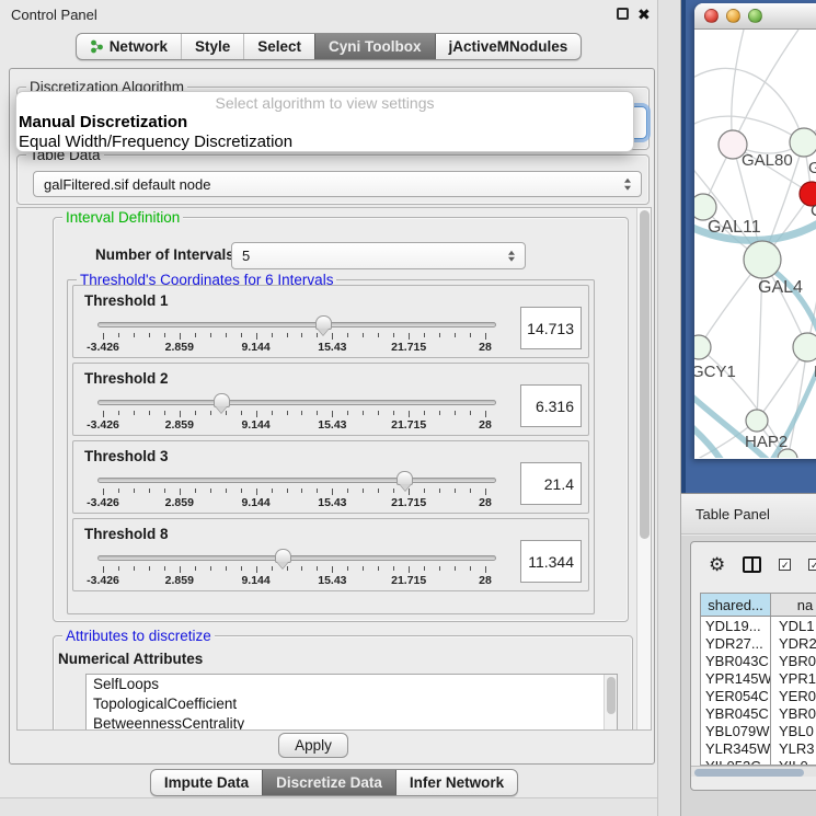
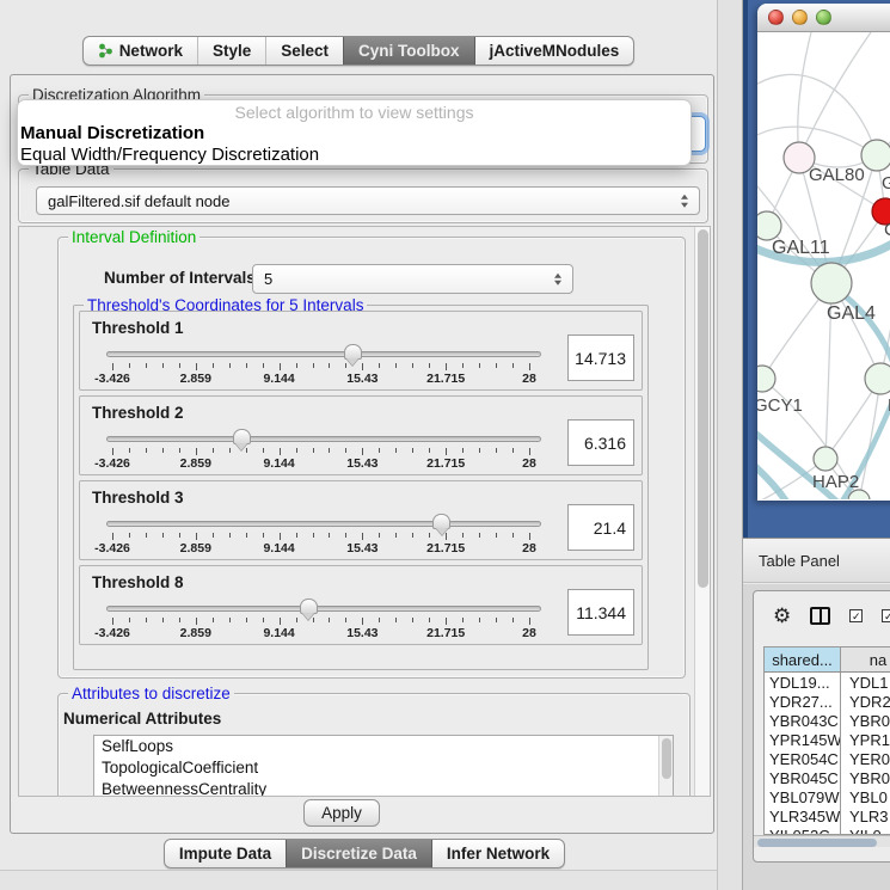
- Control Panel
- ✖
  Network
  Style
  Select
  Cyni Toolbox
  jActiveMNodules
  Discretization Algorithm
  Select algorithm to view settings
  Manual Discretization
  Equal Width/Frequency Discretization
  Table Data
  galFiltered.sif default node
  Interval Definition
  Number of Interval
  5
- Threshold's Coordinates for 6 Intervals
+ Threshold's Coordinates for 5 Intervals
  Threshold 1
  -3.426
  2.859
  9.144
  15.43
  21.715
  28
  14.713
  Threshold 2
  -3.426
  2.859
  9.144
  15.43
  21.715
  28
  6.316
  Threshold 3
  -3.426
  2.859
  9.144
  15.43
  21.715
  28
  21.4
  Threshold 8
  -3.426
  2.859
  9.144
  15.43
  21.715
  28
  11.344
  Attributes to discretize
  Numerical Attributes
  SelfLoops
  TopologicalCoefficient
  BetweennessCentrality
  Apply
  Impute Data
  Discretize Data
  Infer Network
  GAL80
  GAL11
  GAL4
  GCY1
  HAP2
  Table Panel
  ⚙
  ✓
  ✓
  shared...
  na
  YDL19...
  YDL1
  YDR27...
  YDR2
  YBR043C
  YBR0
  YPR145W
  YPR1
  YER054C
  YER0
  YBR045C
  YBR0
  YBL079W
  YBL0
  YLR345W
  YLR3
